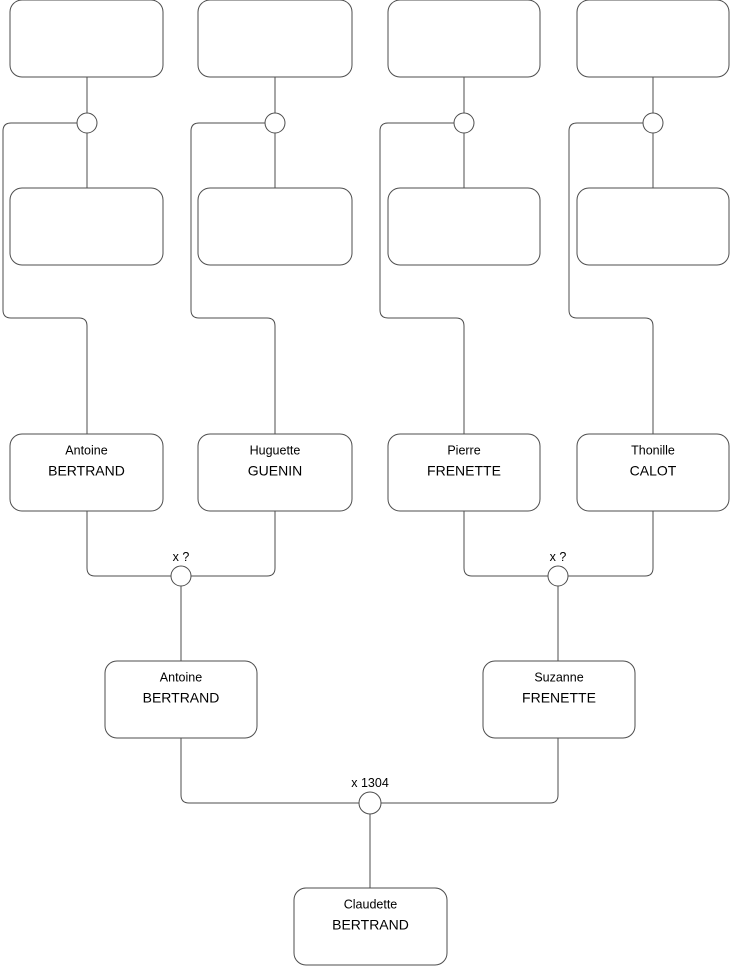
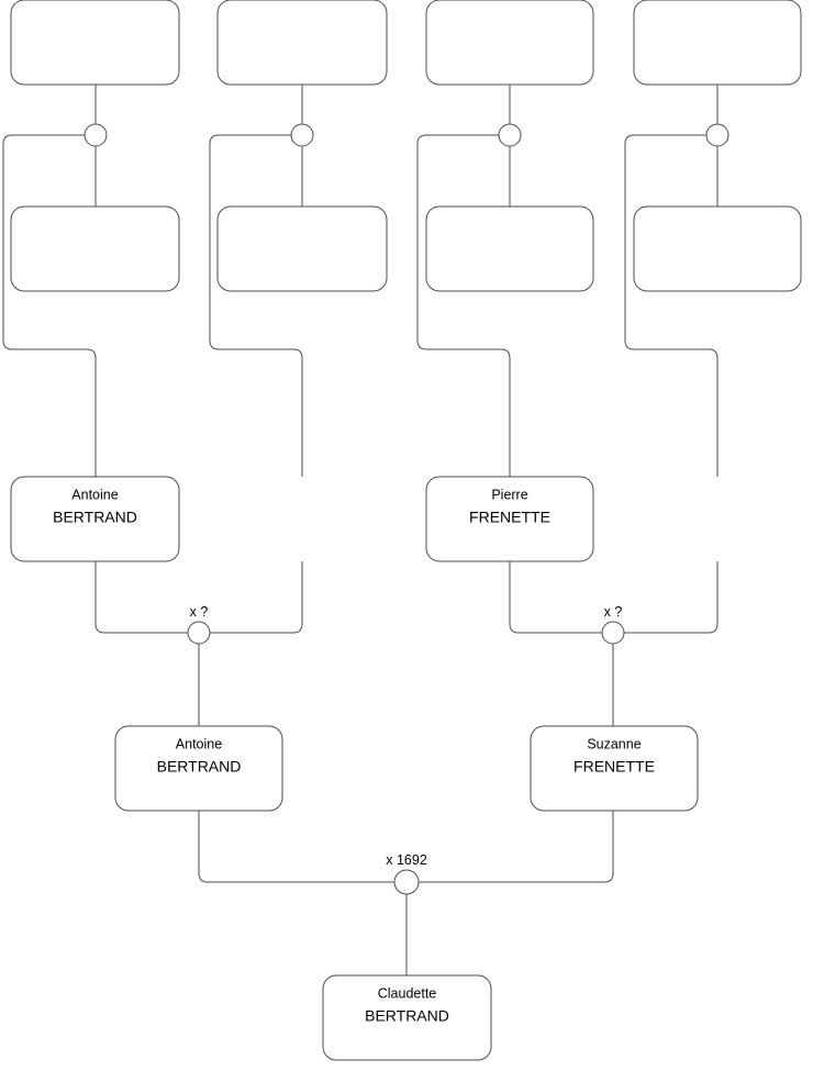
  Antoine
  BERTRAND
- Huguette
- GUENIN
  Pierre
  FRENETTE
- Thonille
- CALOT
  Antoine
  BERTRAND
  Suzanne
  FRENETTE
  Claudette
  BERTRAND
  x ?
  x ?
- x 1304
+ x 1692
